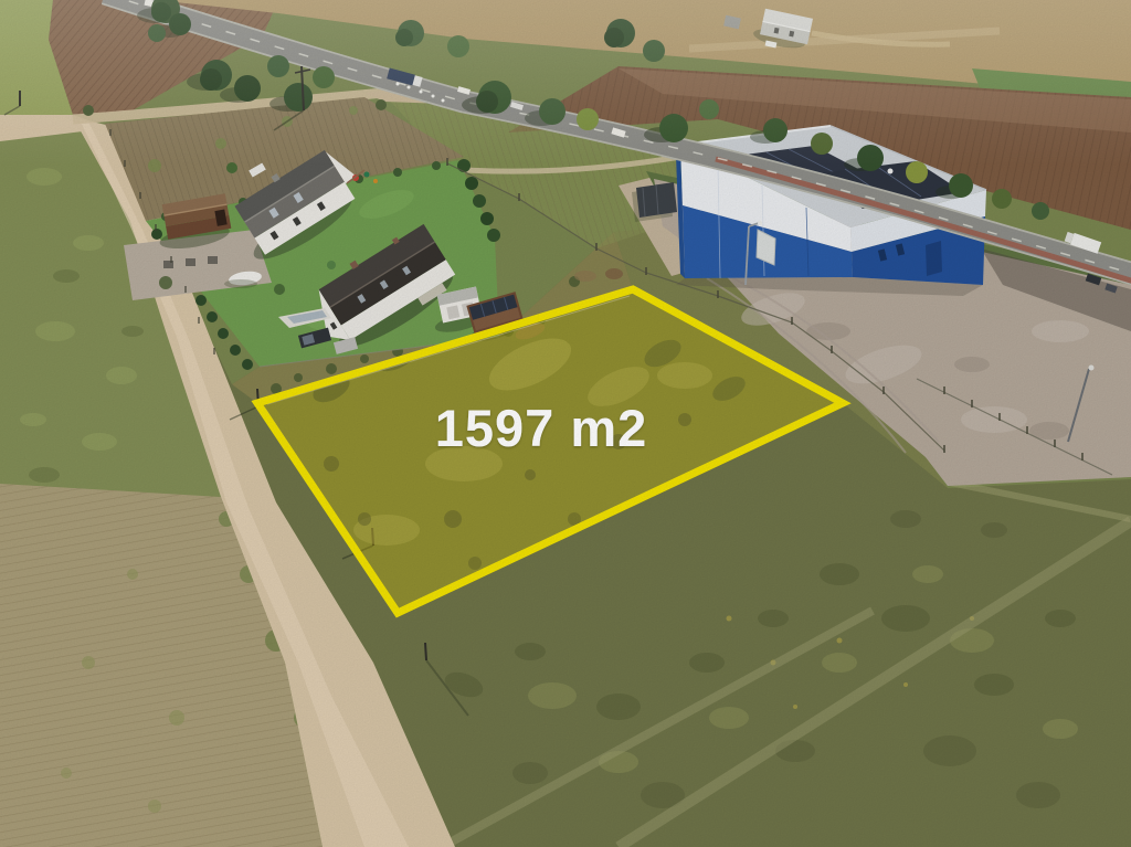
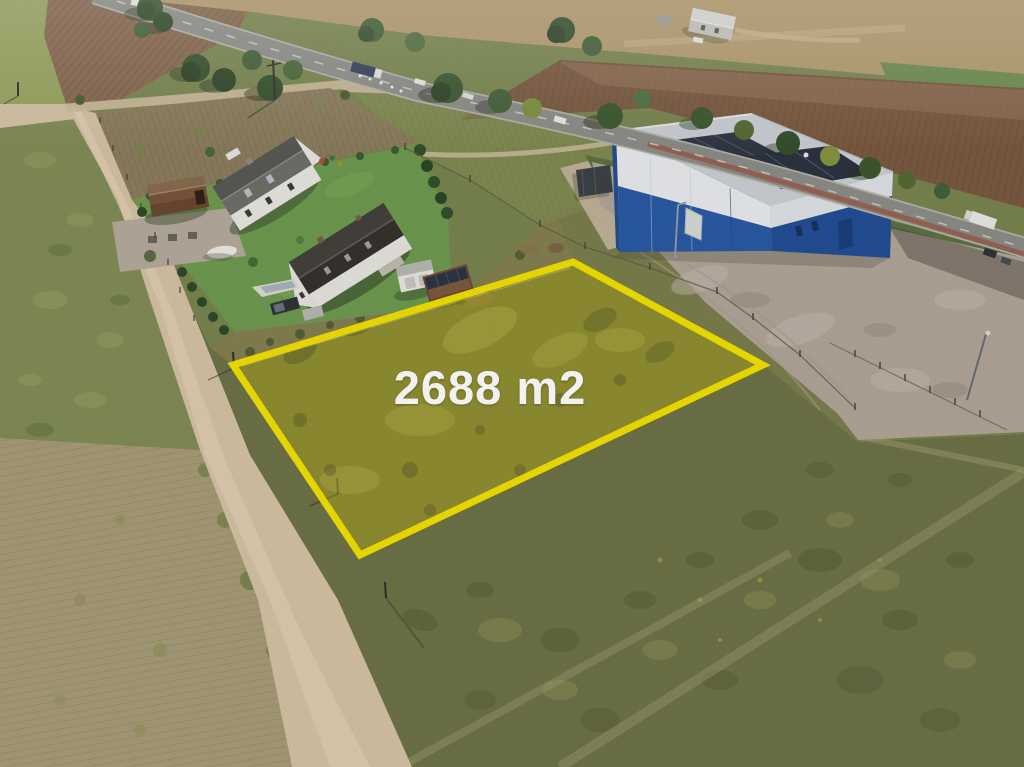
- 1597 m2
+ 2688 m2
